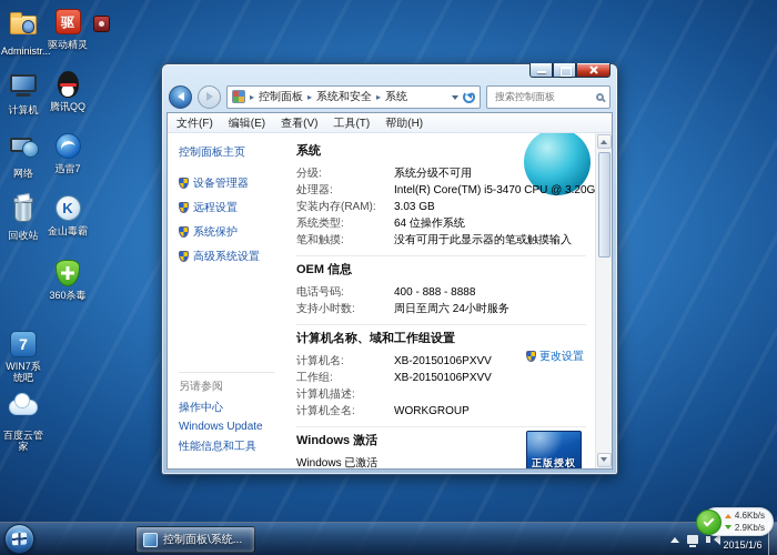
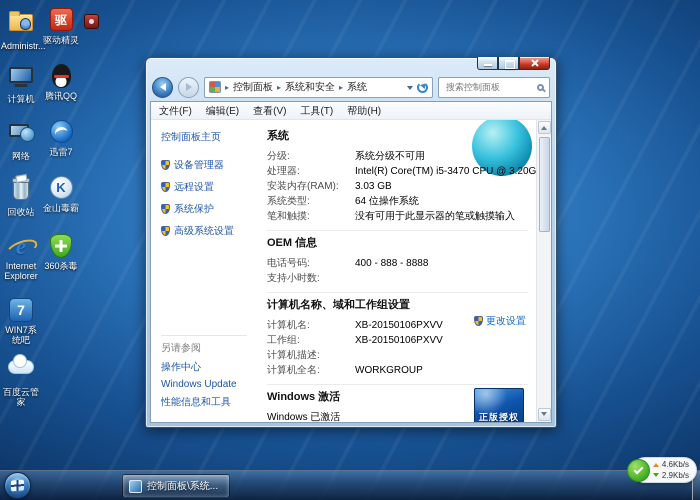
  Administr...
  计算机
  网络
  回收站
+ e
+ Internet Explorer
  7
  WIN7系统吧
  百度云管家
  驱
  驱动精灵
  腾讯QQ
  迅雷7
  K
  金山毒霸
  360杀毒
  ▸
  控制面板
  ▸
  系统和安全
  ▸
  系统
  搜索控制面板
  文件(F)
  编辑(E)
  查看(V)
  工具(T)
  帮助(H)
  控制面板主页
  设备管理器
  远程设置
  系统保护
  高级系统设置
  另请参阅
  操作中心
  Windows Update
  性能信息和工具
  系统
  分级:
  系统分级不可用
  处理器:
  安装内存(RAM):
  3.03 GB
  系统类型:
  64 位操作系统
  笔和触摸:
  没有可用于此显示器的笔或触摸输入
  OEM 信息
  电话号码:
  400 - 888 - 8888
  支持小时数:
- 周日至周六 24小时服务
  计算机名称、域和工作组设置
  更改设置
  计算机名:
  XB-20150106PXVV
  工作组:
  XB-20150106PXVV
  计算机描述:
  计算机全名:
  WORKGROUP
  Windows 激活
  Windows 已激活
  正版授权
  4.6Kb/s
  2.9Kb/s
  控制面板\系统...
- 2015/1/6
